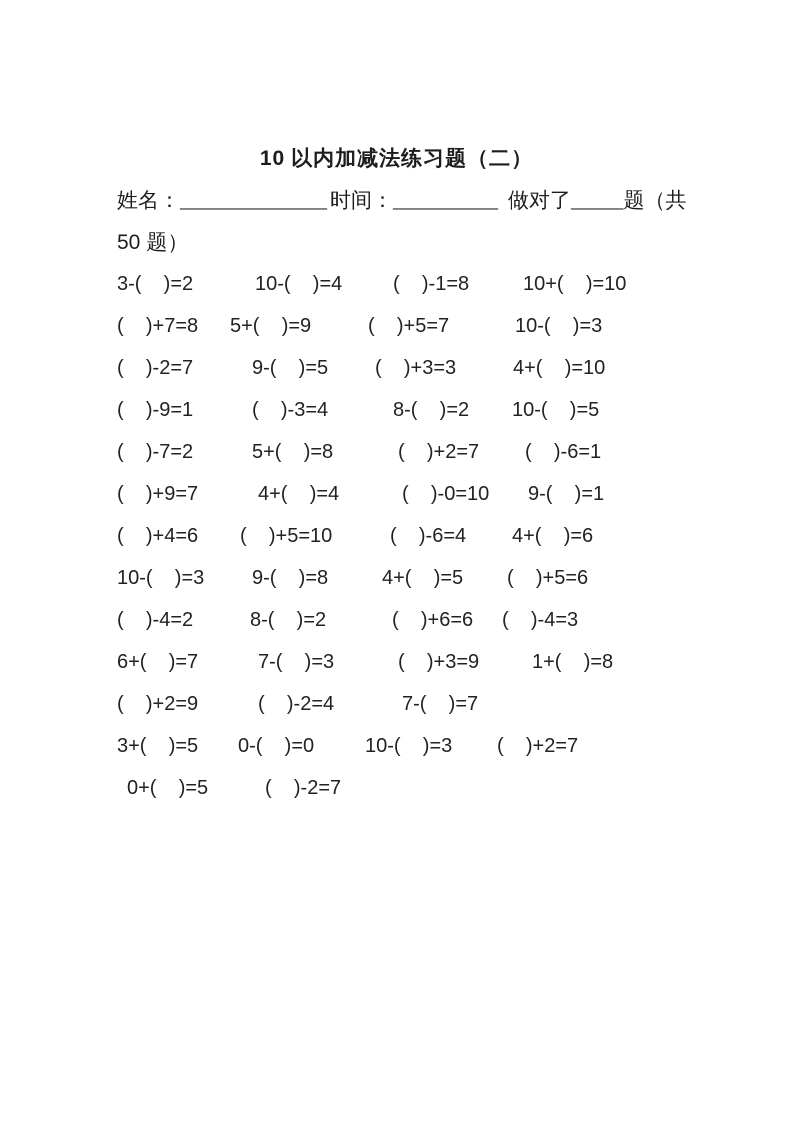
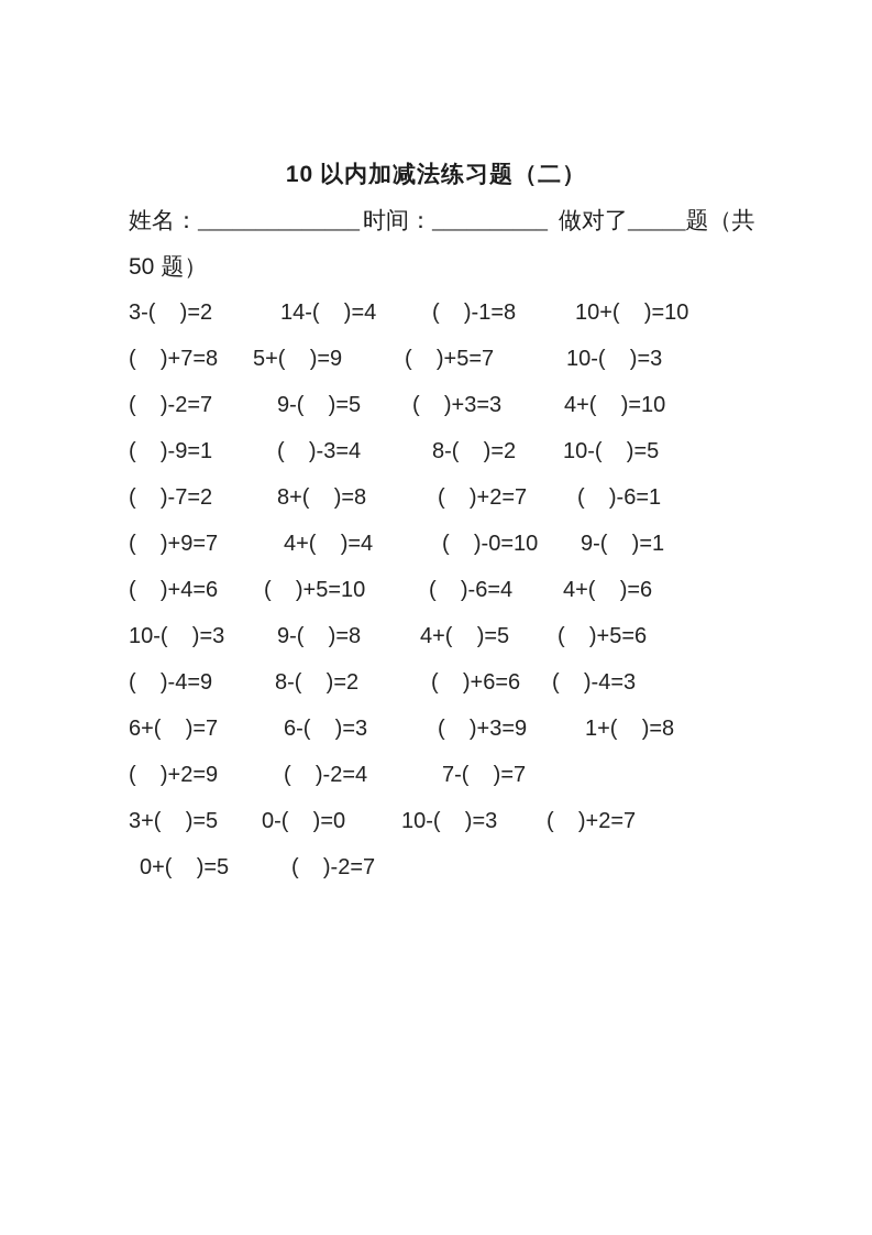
  10 以内加减法练习题（二）
  姓名：______________
  时间：__________
  做对了_____题（共
  50 题）
  3-( )=2
- 10-( )=4
+ 14-( )=4
  ( )-1=8
  10+( )=10
  ( )+7=8
  5+( )=9
  ( )+5=7
  10-( )=3
  ( )-2=7
  9-( )=5
  ( )+3=3
  4+( )=10
  ( )-9=1
  ( )-3=4
  8-( )=2
  10-( )=5
  ( )-7=2
- 5+( )=8
+ 8+( )=8
  ( )+2=7
  ( )-6=1
  ( )+9=7
  4+( )=4
  ( )-0=10
  9-( )=1
  ( )+4=6
  ( )+5=10
  ( )-6=4
  4+( )=6
  10-( )=3
  9-( )=8
  4+( )=5
  ( )+5=6
- ( )-4=2
+ ( )-4=9
  8-( )=2
  ( )+6=6
  ( )-4=3
  6+( )=7
- 7-( )=3
+ 6-( )=3
  ( )+3=9
  1+( )=8
  ( )+2=9
  ( )-2=4
  7-( )=7
  3+( )=5
  0-( )=0
  10-( )=3
  ( )+2=7
  0+( )=5
  ( )-2=7
